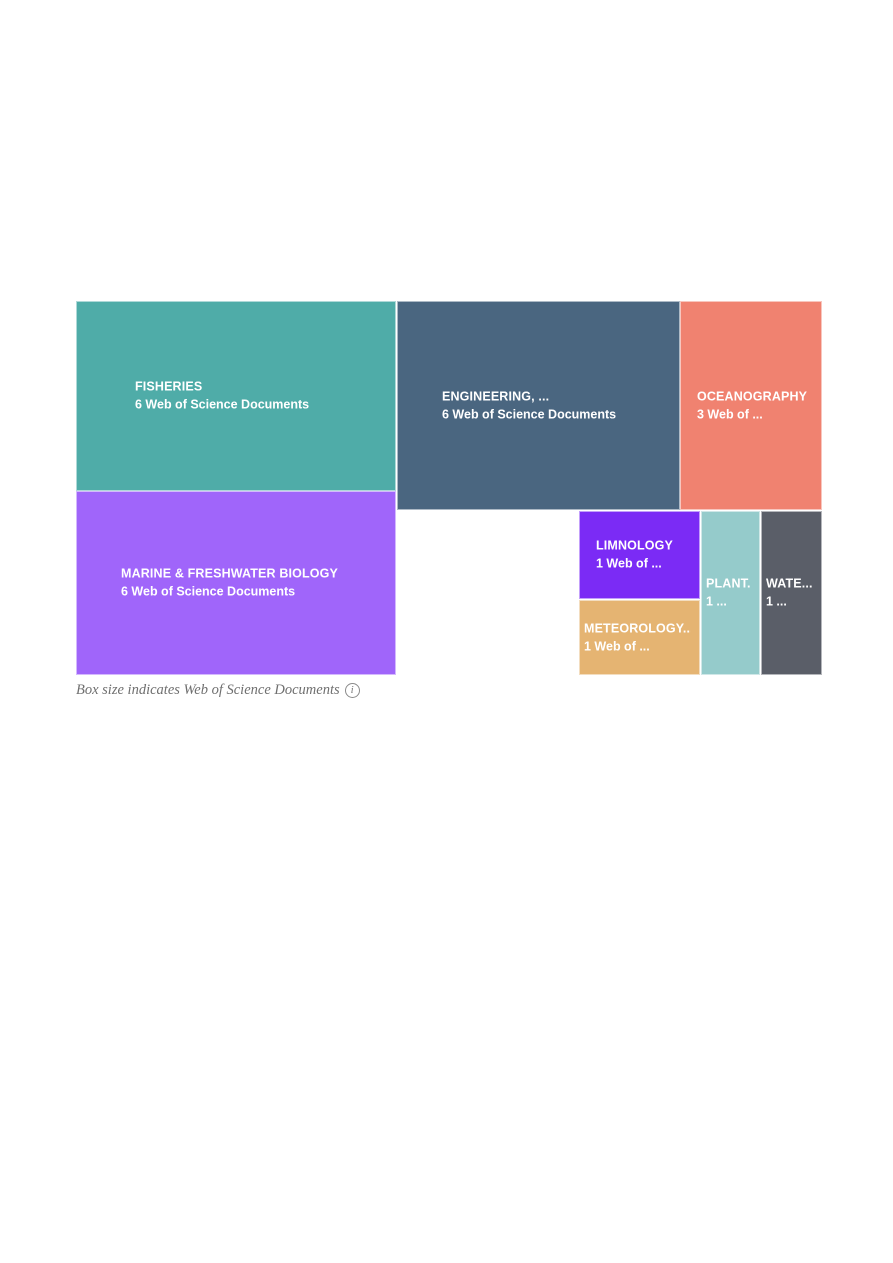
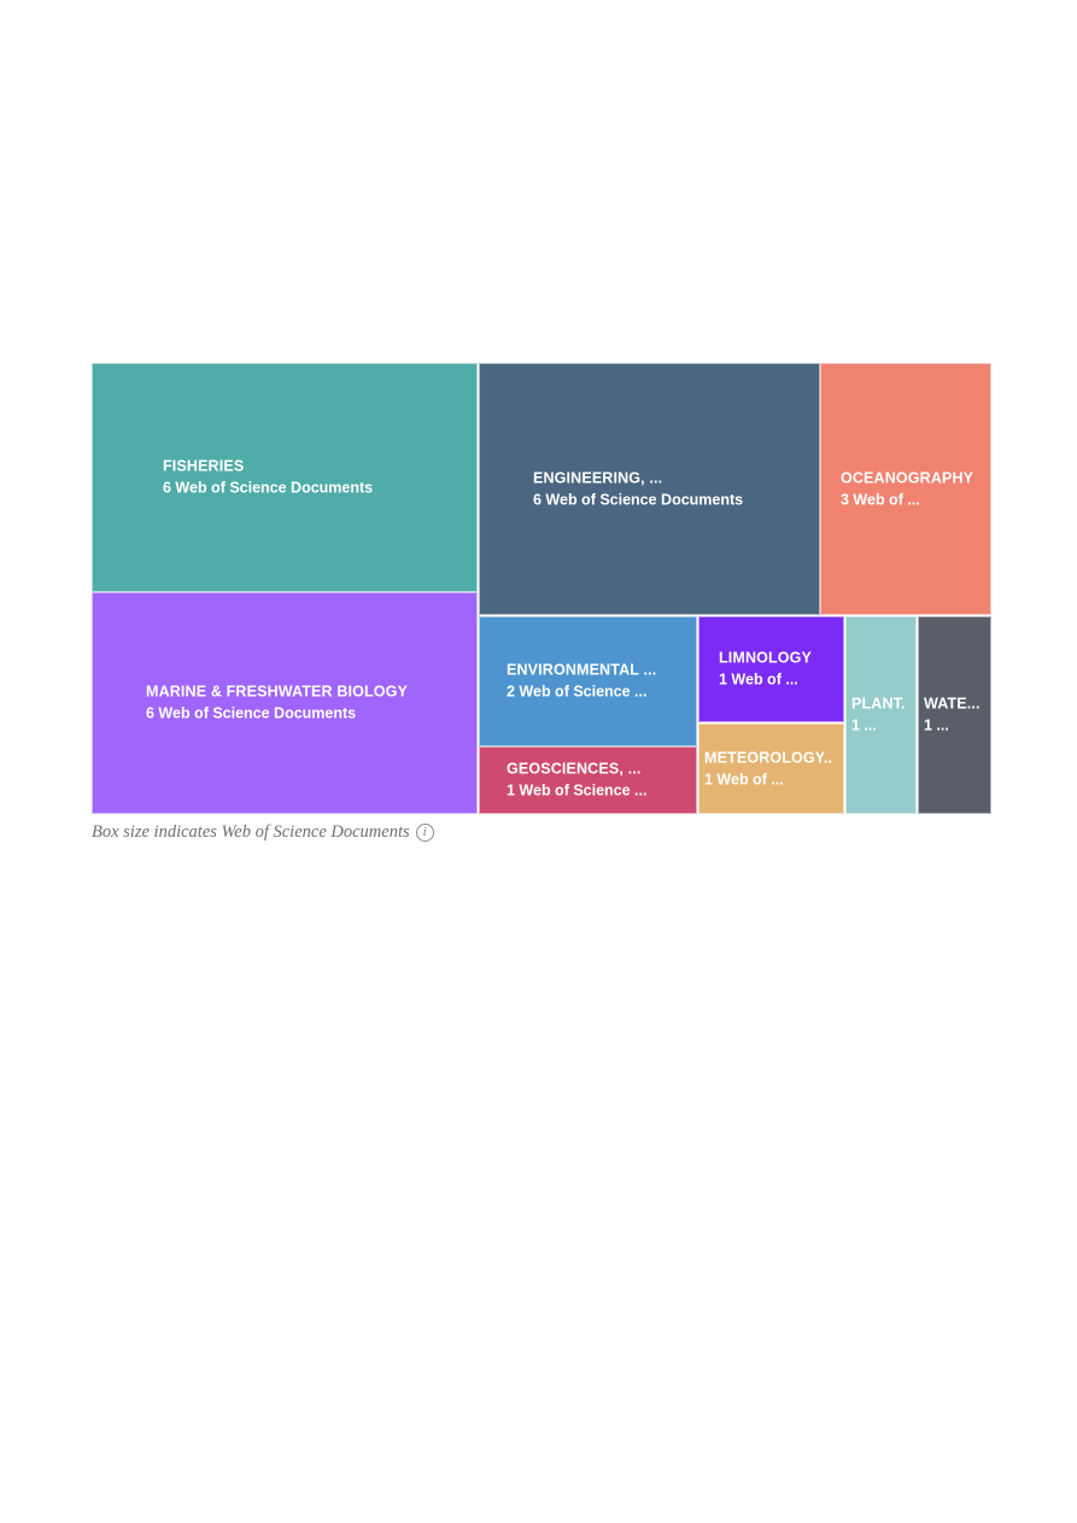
  FISHERIES
  6 Web of Science Documents
  ENGINEERING, ...
  6 Web of Science Documents
  OCEANOGRAPHY
  3 Web of ...
  MARINE & FRESHWATER BIOLOGY
  6 Web of Science Documents
+ ENVIRONMENTAL ...
+ 2 Web of Science ...
+ GEOSCIENCES, ...
+ 1 Web of Science ...
  LIMNOLOGY
  1 Web of ...
  METEOROLOGY..
  1 Web of ...
  PLANT.
  1 ...
  WATE...
  1 ...
  Box size indicates Web of Science Documents
  i
